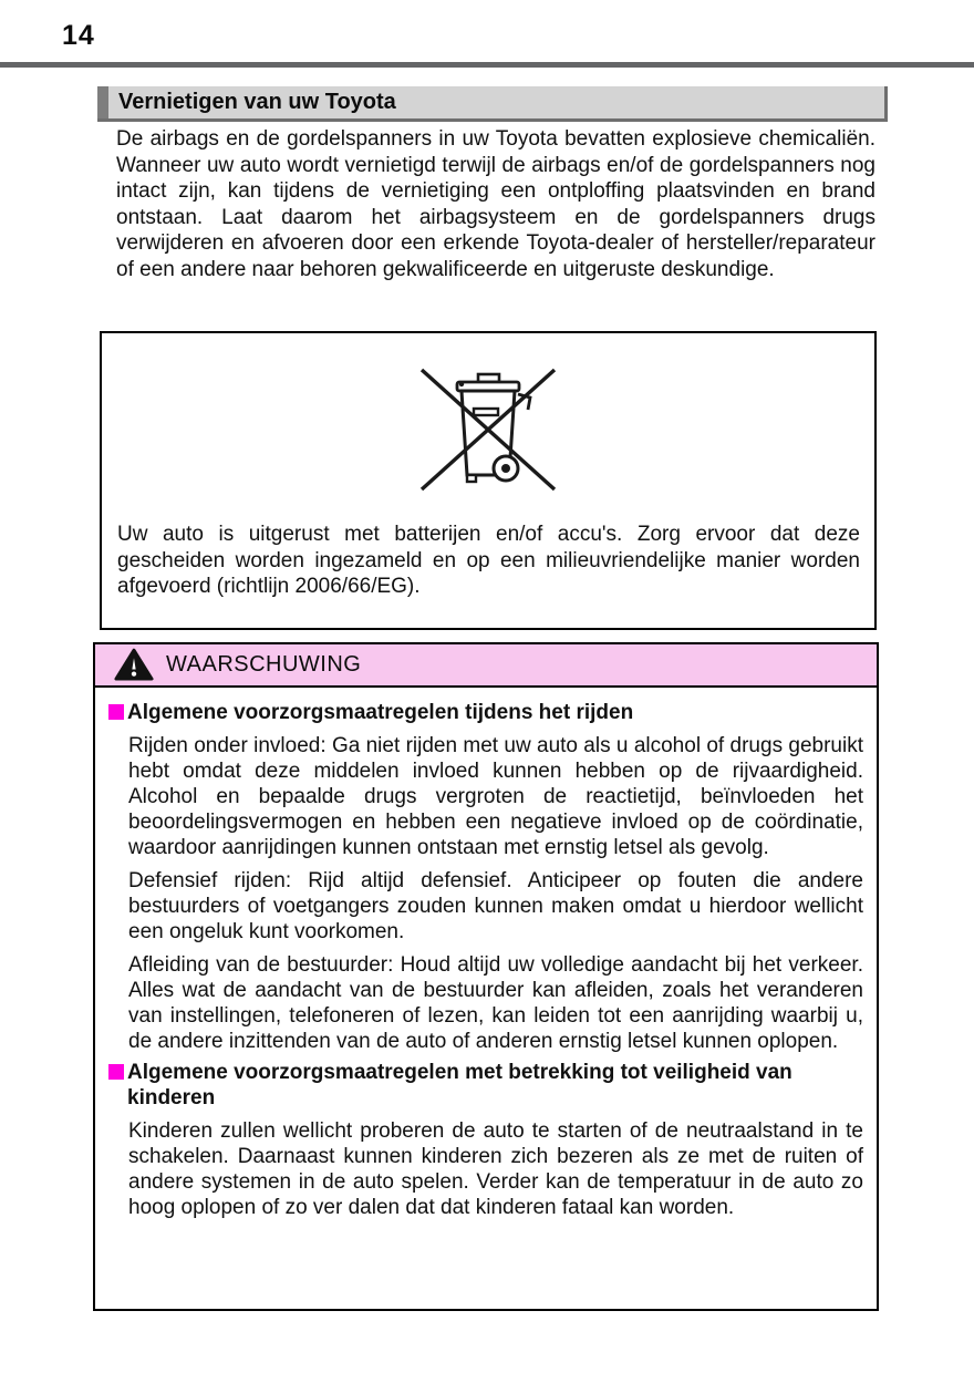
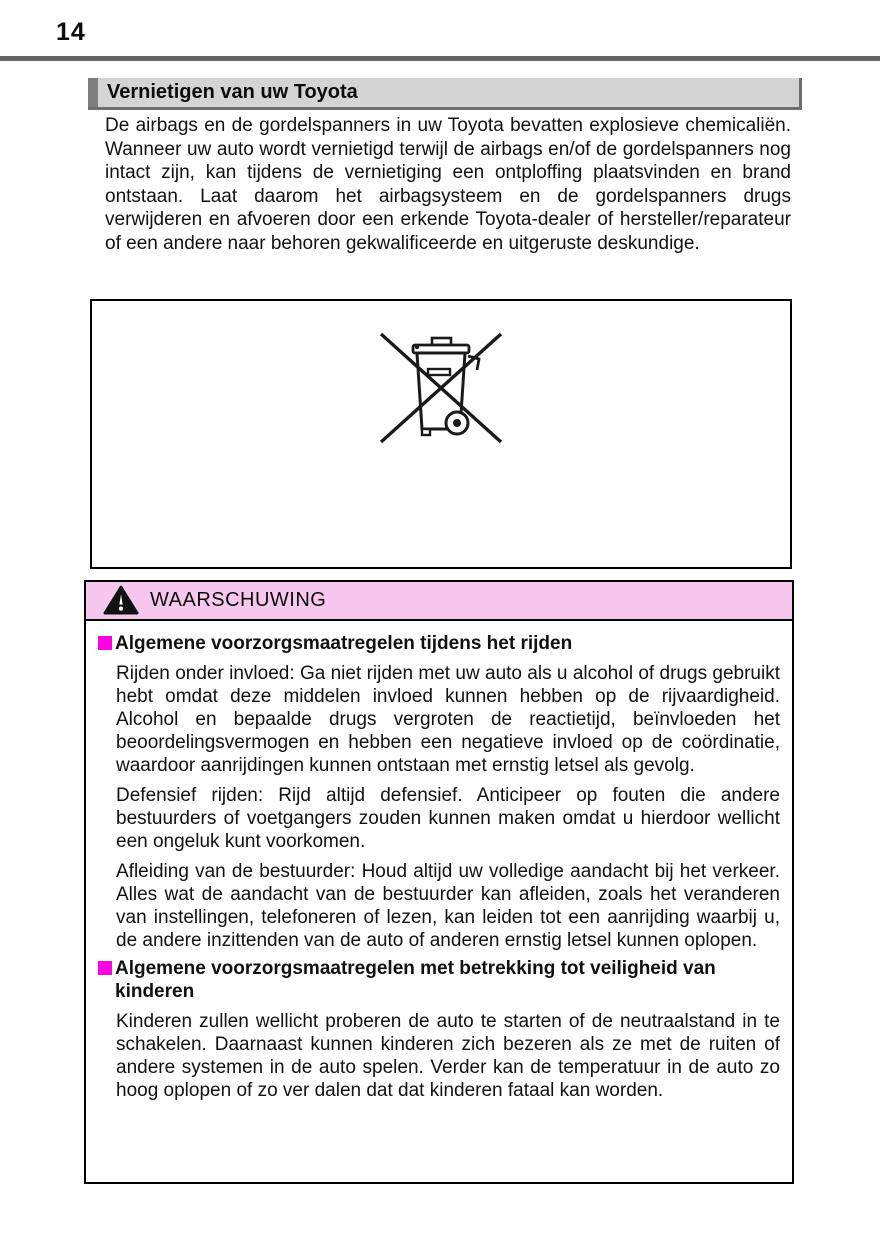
  14
  Vernietigen van uw Toyota
  De airbags en de gordelspanners in uw Toyota bevatten explosieve chemicaliën. Wanneer uw auto wordt vernietigd terwijl de airbags en/of de gordelspanners nog intact zijn, kan tijdens de vernietiging een ontploffing plaatsvinden en brand ontstaan. Laat daarom het airbagsysteem en de gordelspanners drugs verwijderen en afvoeren door een erkende Toyota-dealer of hersteller/reparateur of een andere naar behoren gekwalificeerde en uitgeruste deskundige.
- Uw auto is uitgerust met batterijen en/of accu's. Zorg ervoor dat deze gescheiden worden ingezameld en op een milieuvriendelijke manier worden afgevoerd (richtlijn 2006/66/EG).
  WAARSCHUWING
  Algemene voorzorgsmaatregelen tijdens het rijden
  Rijden onder invloed: Ga niet rijden met uw auto als u alcohol of drugs gebruikt hebt omdat deze middelen invloed kunnen hebben op de rijvaardigheid. Alcohol en bepaalde drugs vergroten de reactietijd, beïnvloeden het beoordelingsvermogen en hebben een negatieve invloed op de coördinatie, waardoor aanrijdingen kunnen ontstaan met ernstig letsel als gevolg.
  Defensief rijden: Rijd altijd defensief. Anticipeer op fouten die andere bestuurders of voetgangers zouden kunnen maken omdat u hierdoor wellicht een ongeluk kunt voorkomen.
  Afleiding van de bestuurder: Houd altijd uw volledige aandacht bij het verkeer. Alles wat de aandacht van de bestuurder kan afleiden, zoals het veranderen van instellingen, telefoneren of lezen, kan leiden tot een aanrijding waarbij u, de andere inzittenden van de auto of anderen ernstig letsel kunnen oplopen.
  Algemene voorzorgsmaatregelen met betrekking tot veiligheid van kinderen
  Kinderen zullen wellicht proberen de auto te starten of de neutraalstand in te schakelen. Daarnaast kunnen kinderen zich bezeren als ze met de ruiten of andere systemen in de auto spelen. Verder kan de temperatuur in de auto zo hoog oplopen of zo ver dalen dat dat kinderen fataal kan worden.
